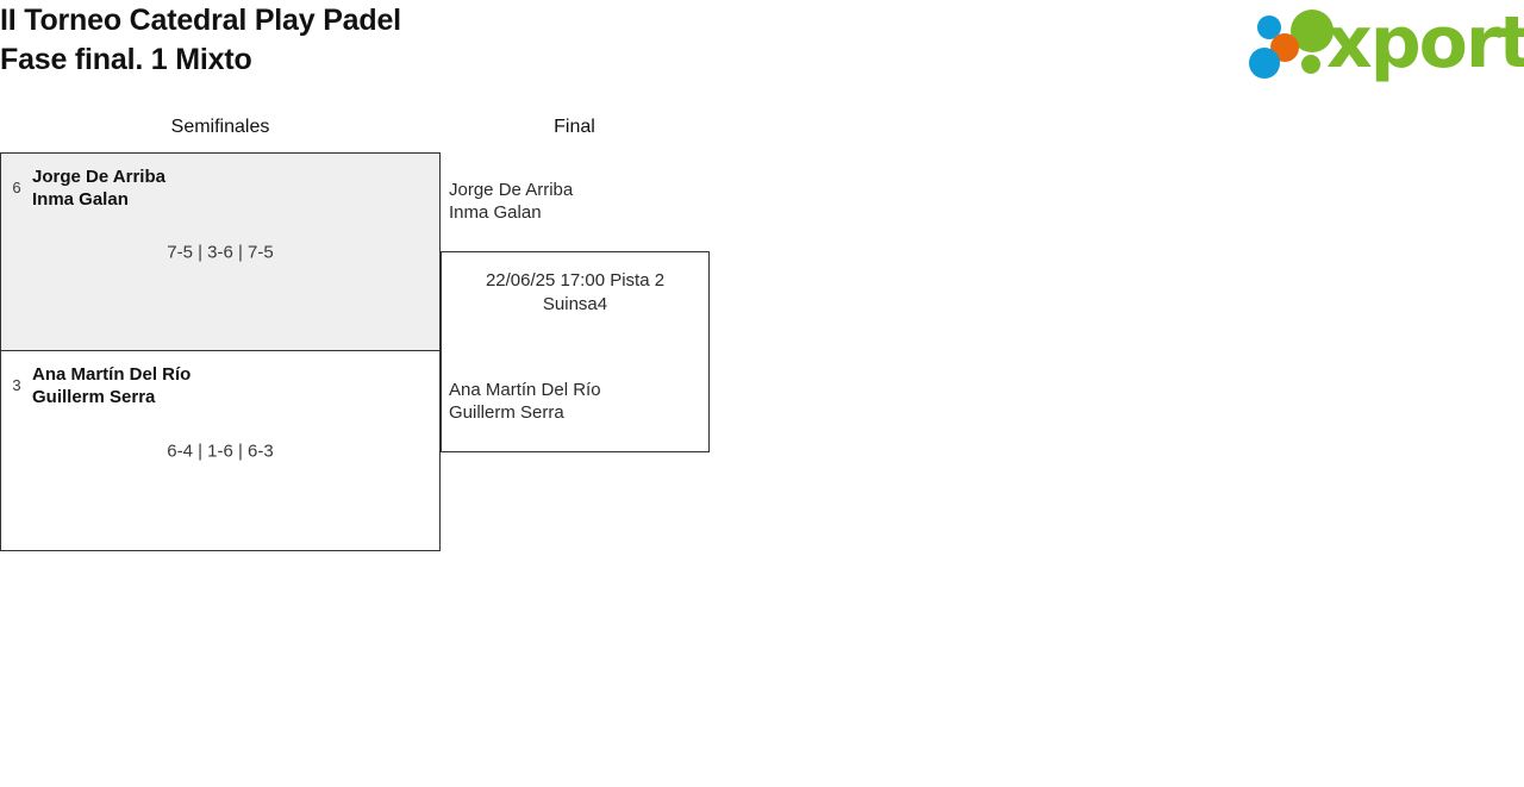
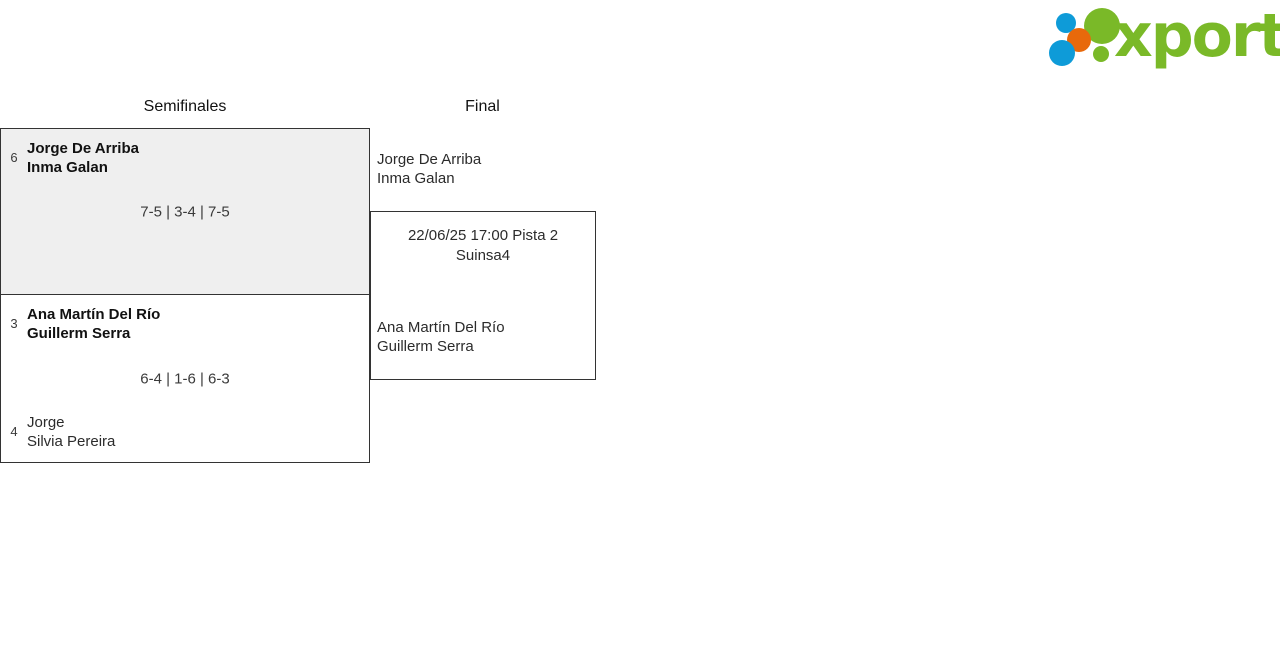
- II Torneo Catedral Play Padel
- Fase final. 1 Mixto
  xport
  Semifinales
  Final
  6
  Jorge De Arriba
  Inma Galan
- 7-5 | 3-6 | 7-5
+ 7-5 | 3-4 | 7-5
  3
  Ana Martín Del Río
  Guillerm Serra
  6-4 | 1-6 | 6-3
+ 4
+ Jorge
+ Silvia Pereira
  Jorge De Arriba
  Inma Galan
  22/06/25 17:00 Pista 2
  Suinsa4
  Ana Martín Del Río
  Guillerm Serra
